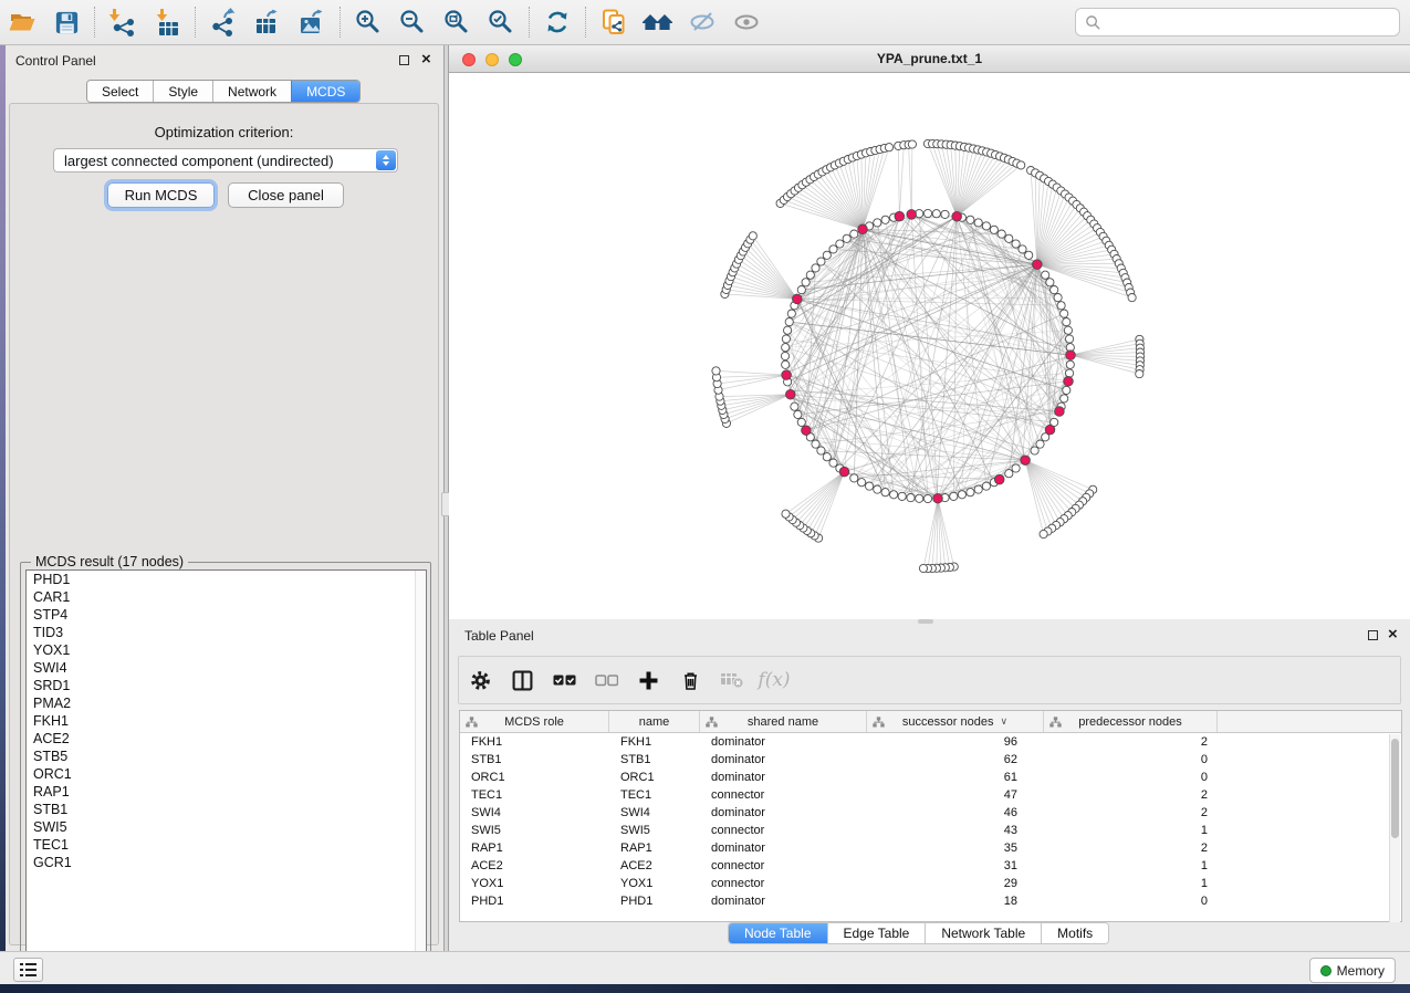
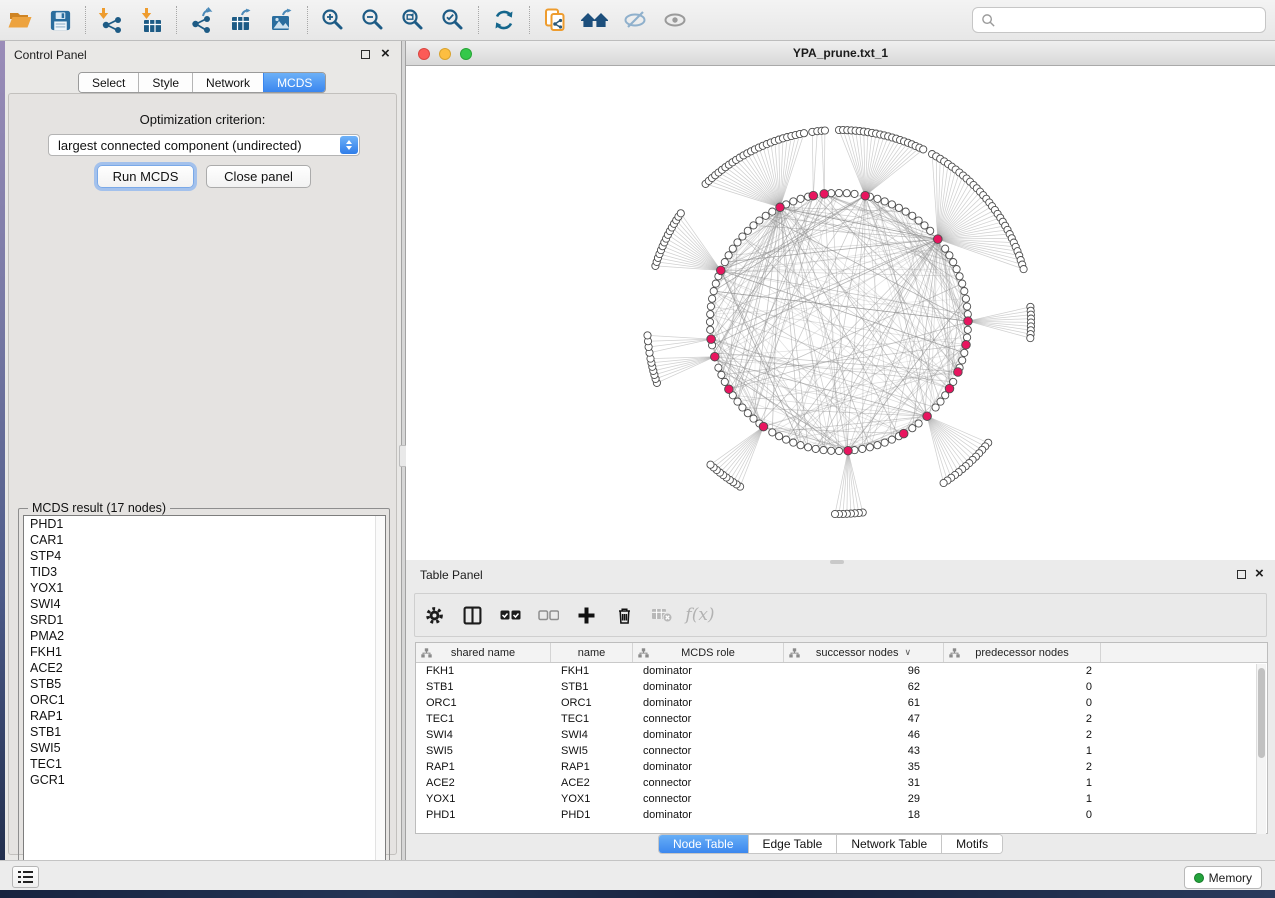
  Control Panel
  ×
  Select
  Style
  Network
  MCDS
  Optimization criterion:
  largest connected component (undirected)
  Run MCDS
  Close panel
  MCDS result (17 nodes)
  PHD1
  CAR1
  STP4
  TID3
  YOX1
  SWI4
  SRD1
  PMA2
  FKH1
  ACE2
  STB5
  ORC1
  RAP1
  STB1
  SWI5
  TEC1
  GCR1
  YPA_prune.txt_1
  Table Panel
  ×
  f(x)
- MCDS role
+ shared name
  name
- shared name
+ MCDS role
  successor nodes
  ∨
  predecessor nodes
  FKH1
  FKH1
  dominator
  96
  2
  STB1
  STB1
  dominator
  62
  0
  ORC1
  ORC1
  dominator
  61
  0
  TEC1
  TEC1
  connector
  47
  2
  SWI4
  SWI4
  dominator
  46
  2
  SWI5
  SWI5
  connector
  43
  1
  RAP1
  RAP1
  dominator
  35
  2
  ACE2
  ACE2
  connector
  31
  1
  YOX1
  YOX1
  connector
  29
  1
  PHD1
  PHD1
  dominator
  18
  0
  Node Table
  Edge Table
  Network Table
  Motifs
  Memory
